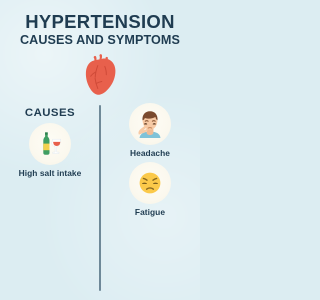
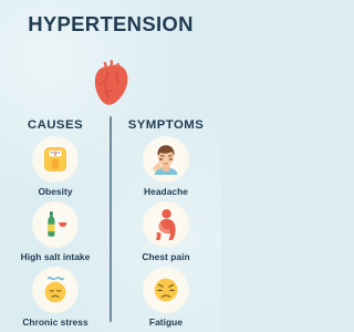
  HYPERTENSION
- CAUSES AND SYMPTOMS
  CAUSES
+ Obesity
  High salt intake
+ Chronic stress
+ SYMPTOMS
  Headache
+ Chest pain
  Fatigue
